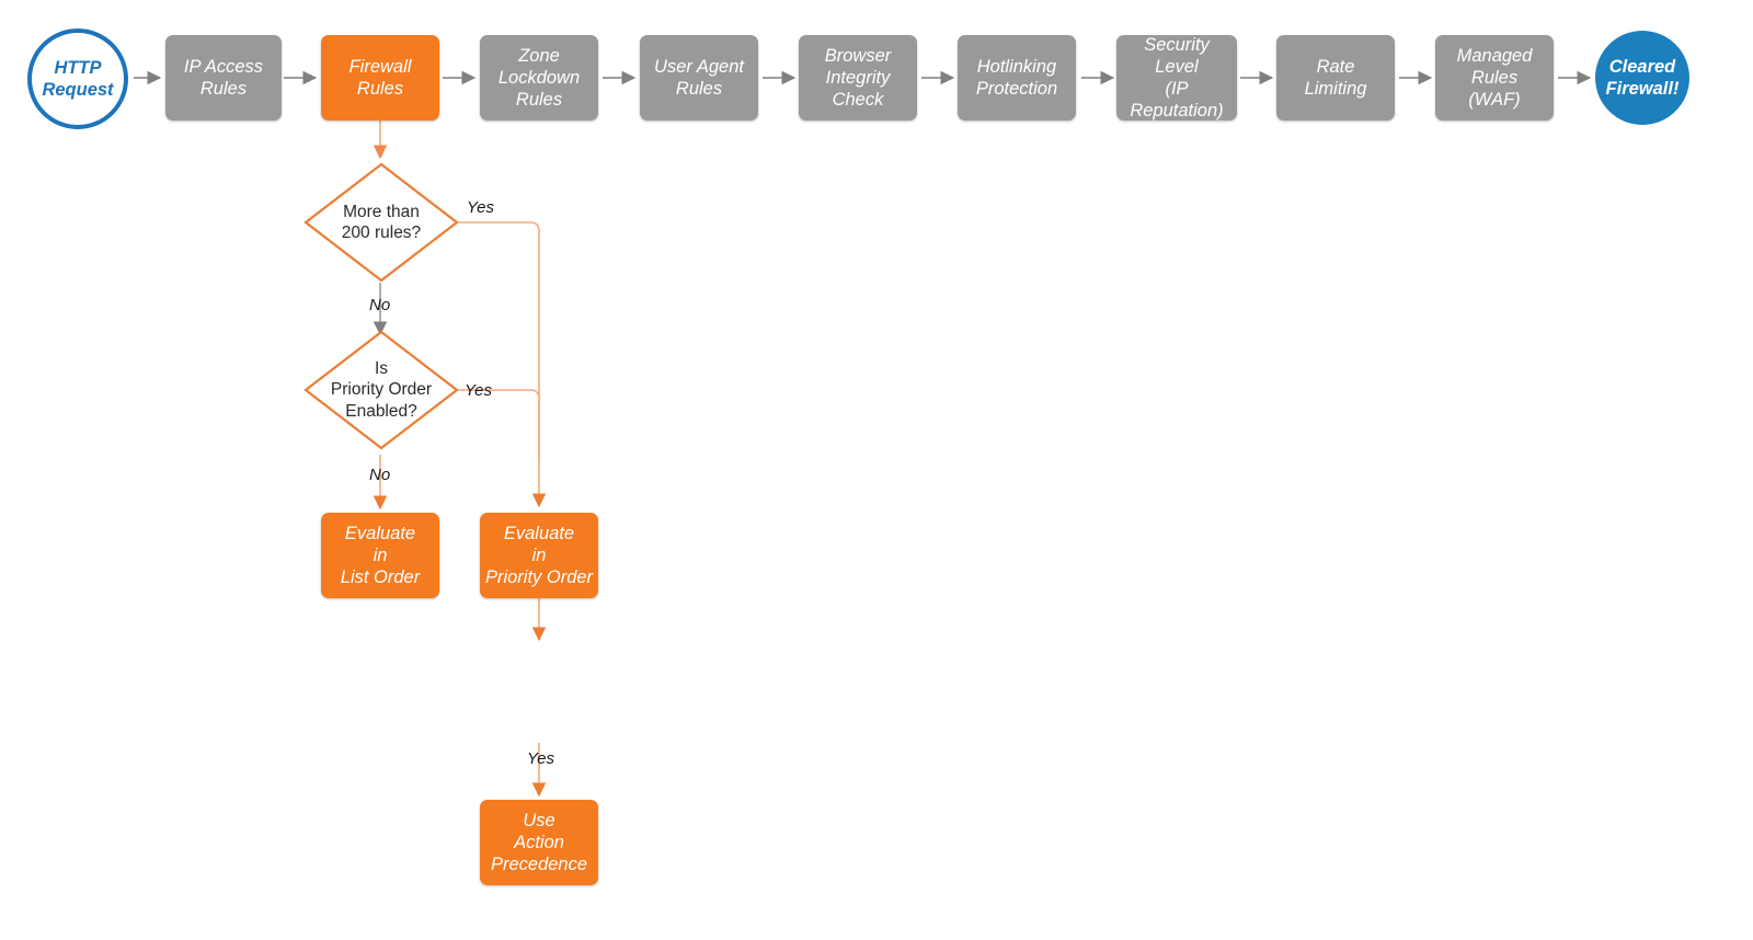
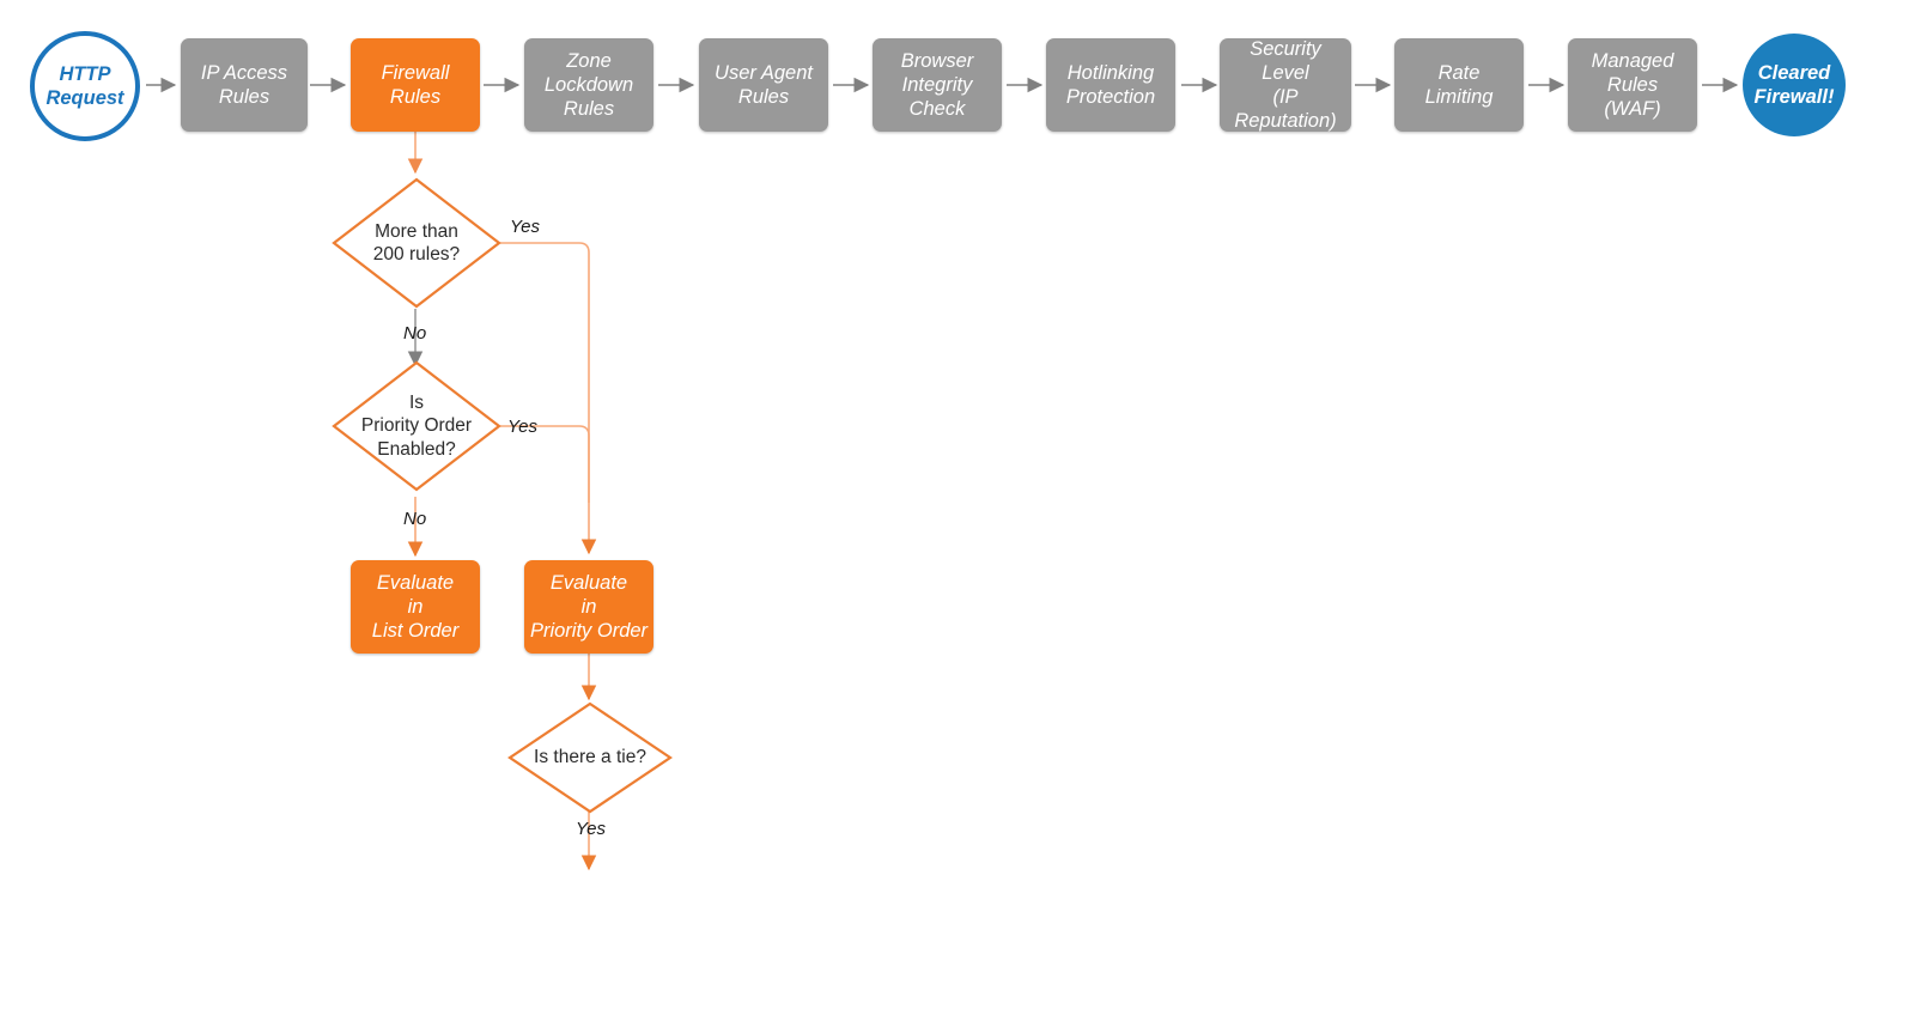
  HTTP
  Request
  IP Access
  Rules
  Firewall
  Rules
  Zone
  Lockdown
  Rules
  User Agent
  Rules
  Browser
  Integrity
  Check
  Hotlinking
  Protection
  Security
  Level
  (IP Reputation)
  Rate
  Limiting
  Managed
  Rules
  (WAF)
  Cleared
  Firewall!
  More than
  200 rules?
  Is
  Priority Order
  Enabled?
+ Is there a tie?
  Evaluate
  in
  List Order
  Evaluate
  in
  Priority Order
- Use
- Action
- Precedence
  Yes
  No
  Yes
  No
  Yes
